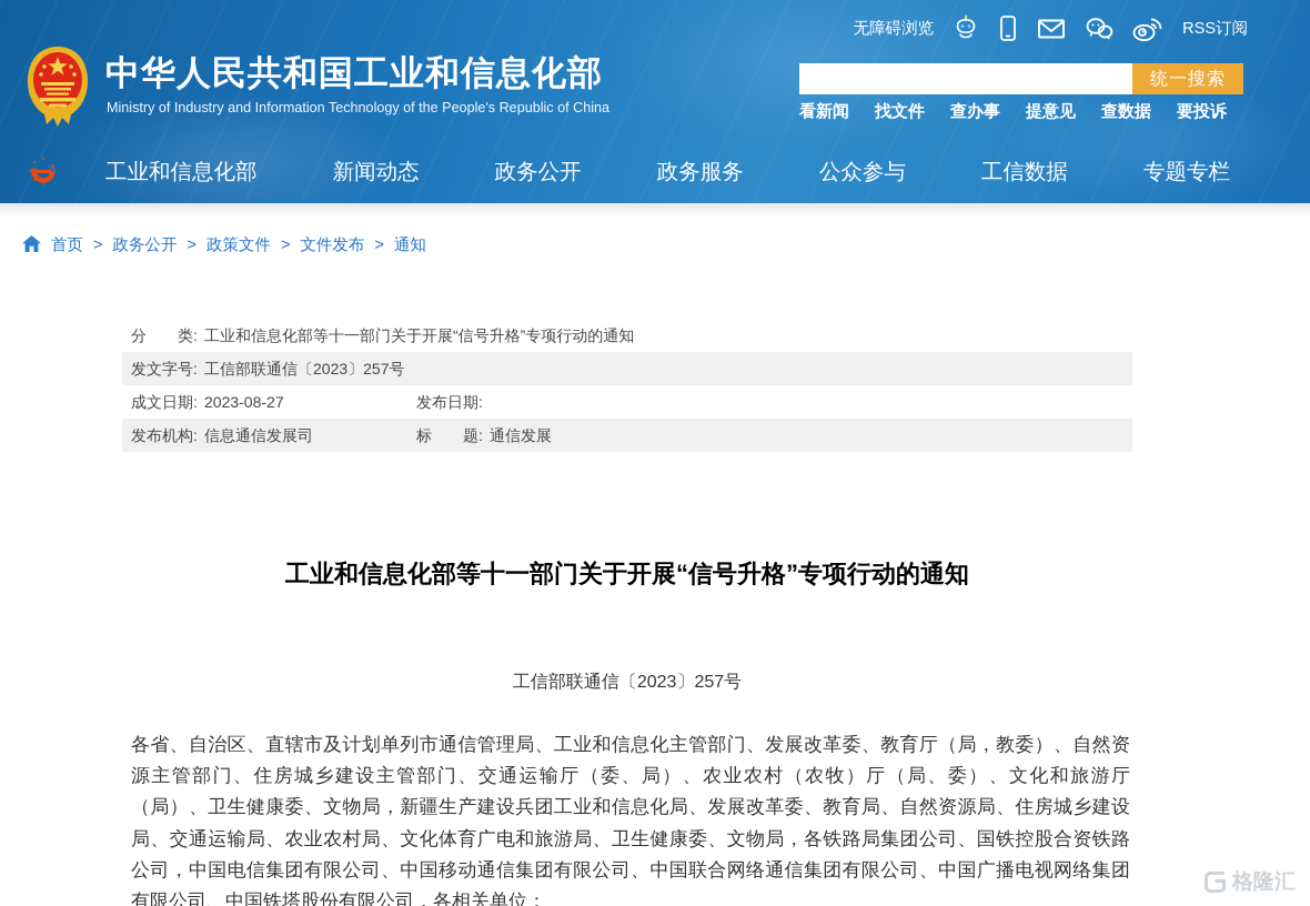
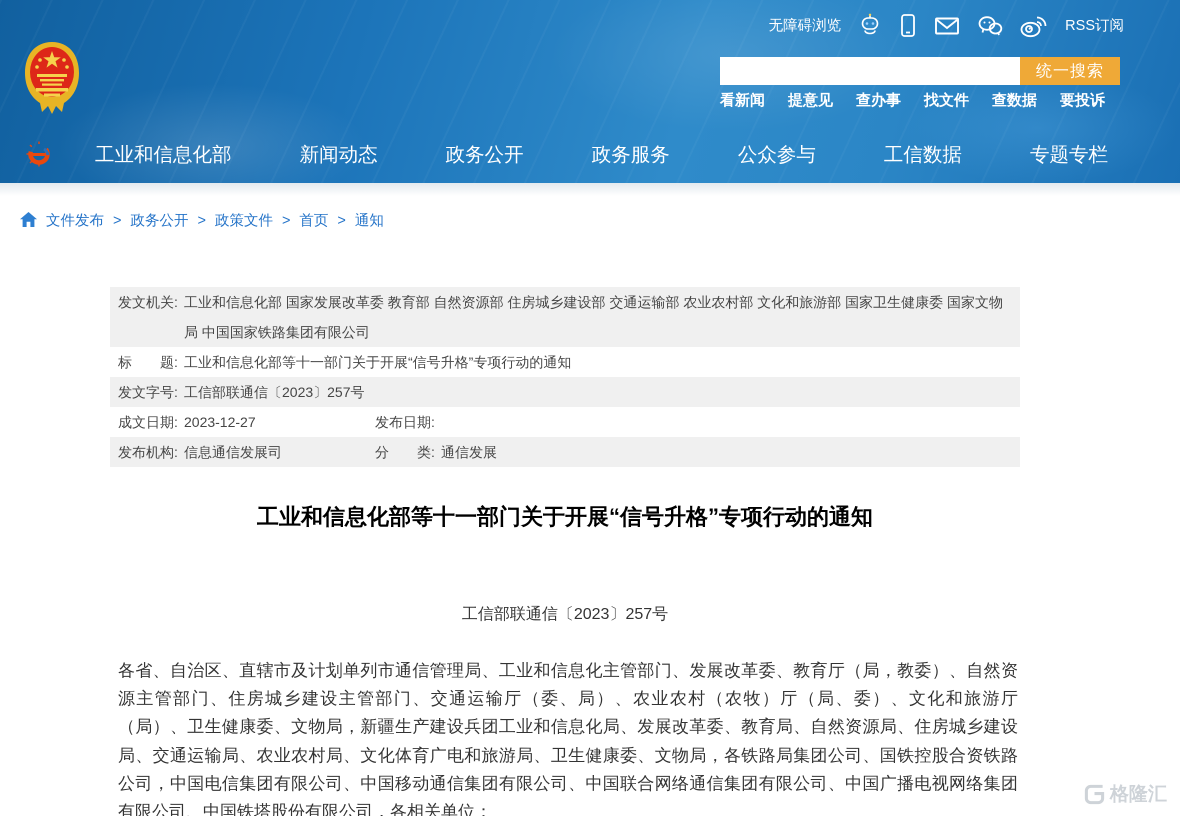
  无障碍浏览
  RSS订阅
- 中华人民共和国工业和信息化部
- Ministry of Industry and Information Technology of the People's Republic of China
  统一搜索
  看新闻
- 找文件
+ 提意见
  查办事
- 提意见
+ 找文件
  查数据
  要投诉
  工业和信息化部
  新闻动态
  政务公开
  政务服务
  公众参与
  工信数据
  专题专栏
- 首页
+ 文件发布
  >
  政务公开
  >
  政策文件
  >
- 文件发布
+ 首页
  >
  通知
+ 发文机关:
+ 工业和信息化部 国家发展改革委 教育部 自然资源部 住房城乡建设部 交通运输部 农业农村部 文化和旅游部 国家卫生健康委 国家文物局 中国国家铁路集团有限公司
- 分 类:
+ 标 题:
  工业和信息化部等十一部门关于开展“信号升格”专项行动的通知
  发文字号:
  工信部联通信〔2023〕257号
  成文日期:
- 2023-08-27
+ 2023-12-27
  发布日期:
  发布机构:
  信息通信发展司
- 标 题:
+ 分 类:
  通信发展
  工业和信息化部等十一部门关于开展“信号升格”专项行动的通知
  工信部联通信〔2023〕257号
  各省、自治区、直辖市及计划单列市通信管理局、工业和信息化主管部门、发展改革委、教育厅（局，教委）、自然资源主管部门、住房城乡建设主管部门、交通运输厅（委、局）、农业农村（农牧）厅（局、委）、文化和旅游厅（局）、卫生健康委、文物局，新疆生产建设兵团工业和信息化局、发展改革委、教育局、自然资源局、住房城乡建设局、交通运输局、农业农村局、文化体育广电和旅游局、卫生健康委、文物局，各铁路局集团公司、国铁控股合资铁路公司，中国电信集团有限公司、中国移动通信集团有限公司、中国联合网络通信集团有限公司、中国广播电视网络集团有限公司、中国铁塔股份有限公司，各相关单位：
  格隆汇
